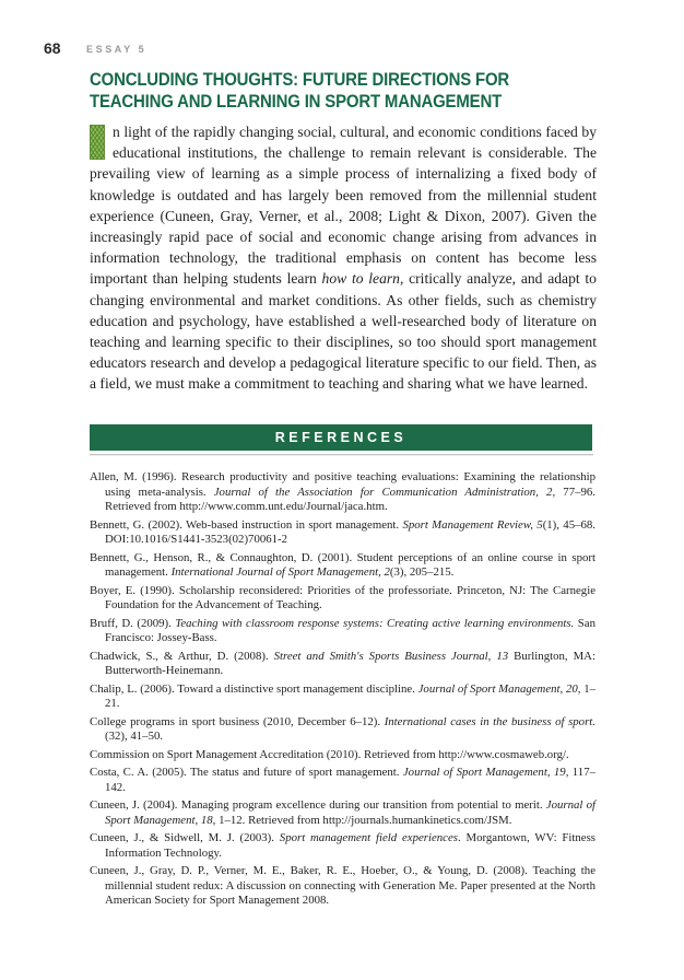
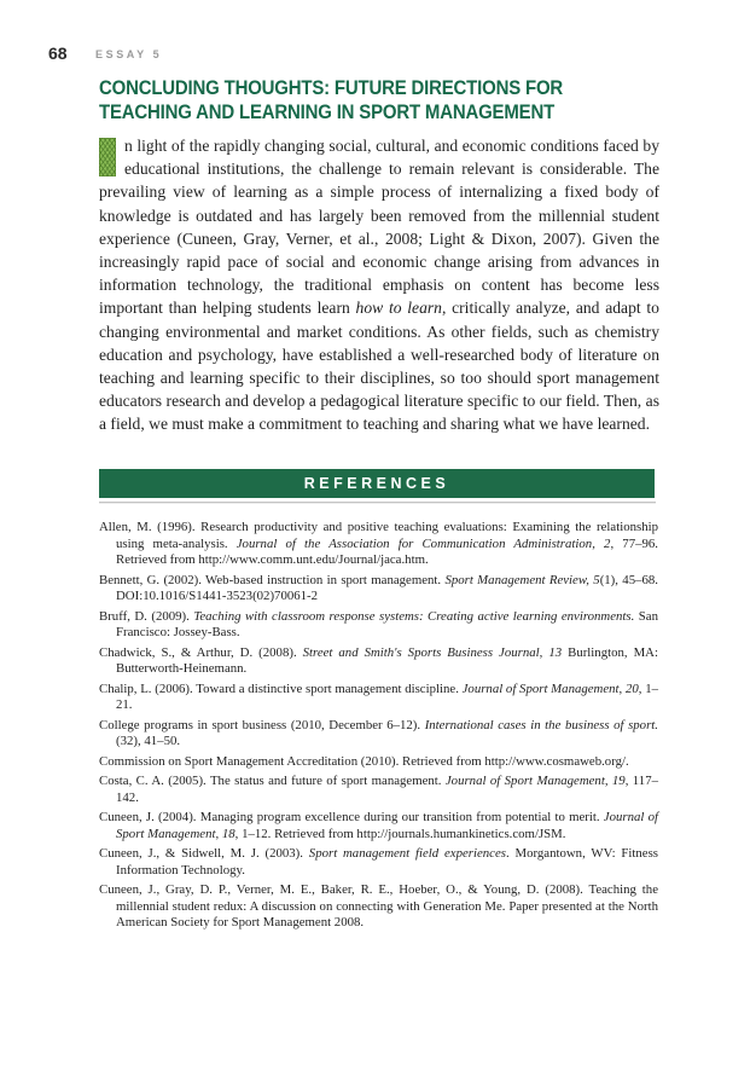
  68
  ESSAY 5
  CONCLUDING THOUGHTS: FUTURE DIRECTIONS FOR
  TEACHING AND LEARNING IN SPORT MANAGEMENT
  n light of the rapidly changing social, cultural, and economic conditions faced by educational institutions, the challenge to remain relevant is considerable. The prevailing view of learning as a simple process of internalizing a fixed body of knowledge is outdated and has largely been removed from the millennial student experience (Cuneen, Gray, Verner, et al., 2008; Light & Dixon, 2007). Given the increasingly rapid pace of social and economic change arising from advances in information technology, the traditional emphasis on content has become less important than helping students learn how to learn, critically analyze, and adapt to changing environmental and market conditions. As other fields, such as chemistry education and psychology, have established a well-researched body of literature on teaching and learning specific to their disciplines, so too should sport management educators research and develop a pedagogical literature specific to our field. Then, as a field, we must make a commitment to teaching and sharing what we have learned.
  REFERENCES
  Allen, M. (1996). Research productivity and positive teaching evaluations: Examining the relationship using meta-analysis. Journal of the Association for Communication Administration, 2, 77–96. Retrieved from http://www.comm.unt.edu/Journal/jaca.htm.
  Bennett, G. (2002). Web-based instruction in sport management. Sport Management Review, 5(1), 45–68. DOI:10.1016/S1441-3523(02)70061-2
- Bennett, G., Henson, R., & Connaughton, D. (2001). Student perceptions of an online course in sport management. International Journal of Sport Management, 2(3), 205–215.
- Boyer, E. (1990). Scholarship reconsidered: Priorities of the professoriate. Princeton, NJ: The Carnegie Foundation for the Advancement of Teaching.
  Bruff, D. (2009). Teaching with classroom response systems: Creating active learning environments. San Francisco: Jossey-Bass.
  Chadwick, S., & Arthur, D. (2008). Street and Smith's Sports Business Journal, 13 Burlington, MA: Butterworth-Heinemann.
  Chalip, L. (2006). Toward a distinctive sport management discipline. Journal of Sport Management, 20, 1–21.
  College programs in sport business (2010, December 6–12). International cases in the business of sport.(32), 41–50.
  Commission on Sport Management Accreditation (2010). Retrieved from http://www.cosmaweb.org/.
  Costa, C. A. (2005). The status and future of sport management. Journal of Sport Management, 19, 117–142.
  Cuneen, J. (2004). Managing program excellence during our transition from potential to merit. Journal of Sport Management, 18, 1–12. Retrieved from http://journals.humankinetics.com/JSM.
  Cuneen, J., & Sidwell, M. J. (2003). Sport management field experiences. Morgantown, WV: Fitness Information Technology.
  Cuneen, J., Gray, D. P., Verner, M. E., Baker, R. E., Hoeber, O., & Young, D. (2008). Teaching the millennial student redux: A discussion on connecting with Generation Me. Paper presented at the North American Society for Sport Management 2008.
